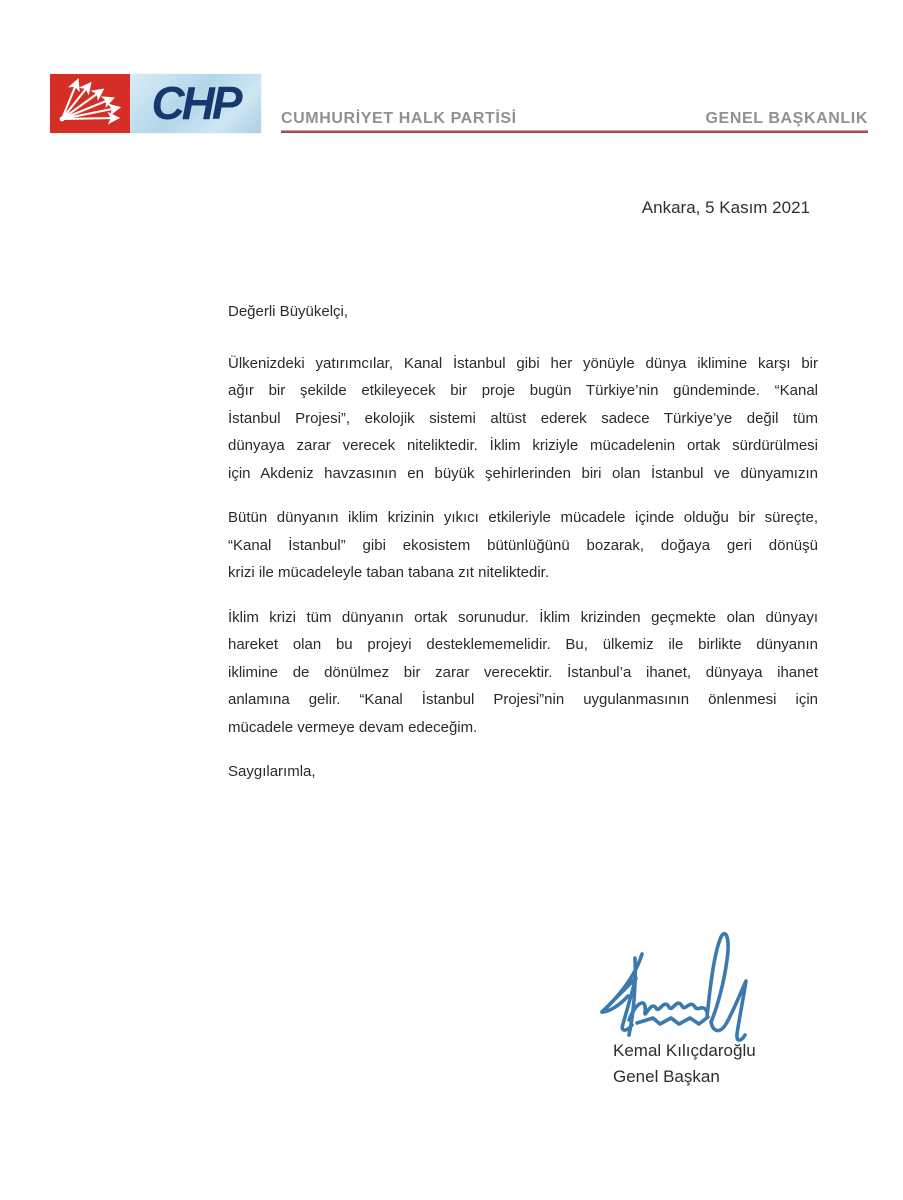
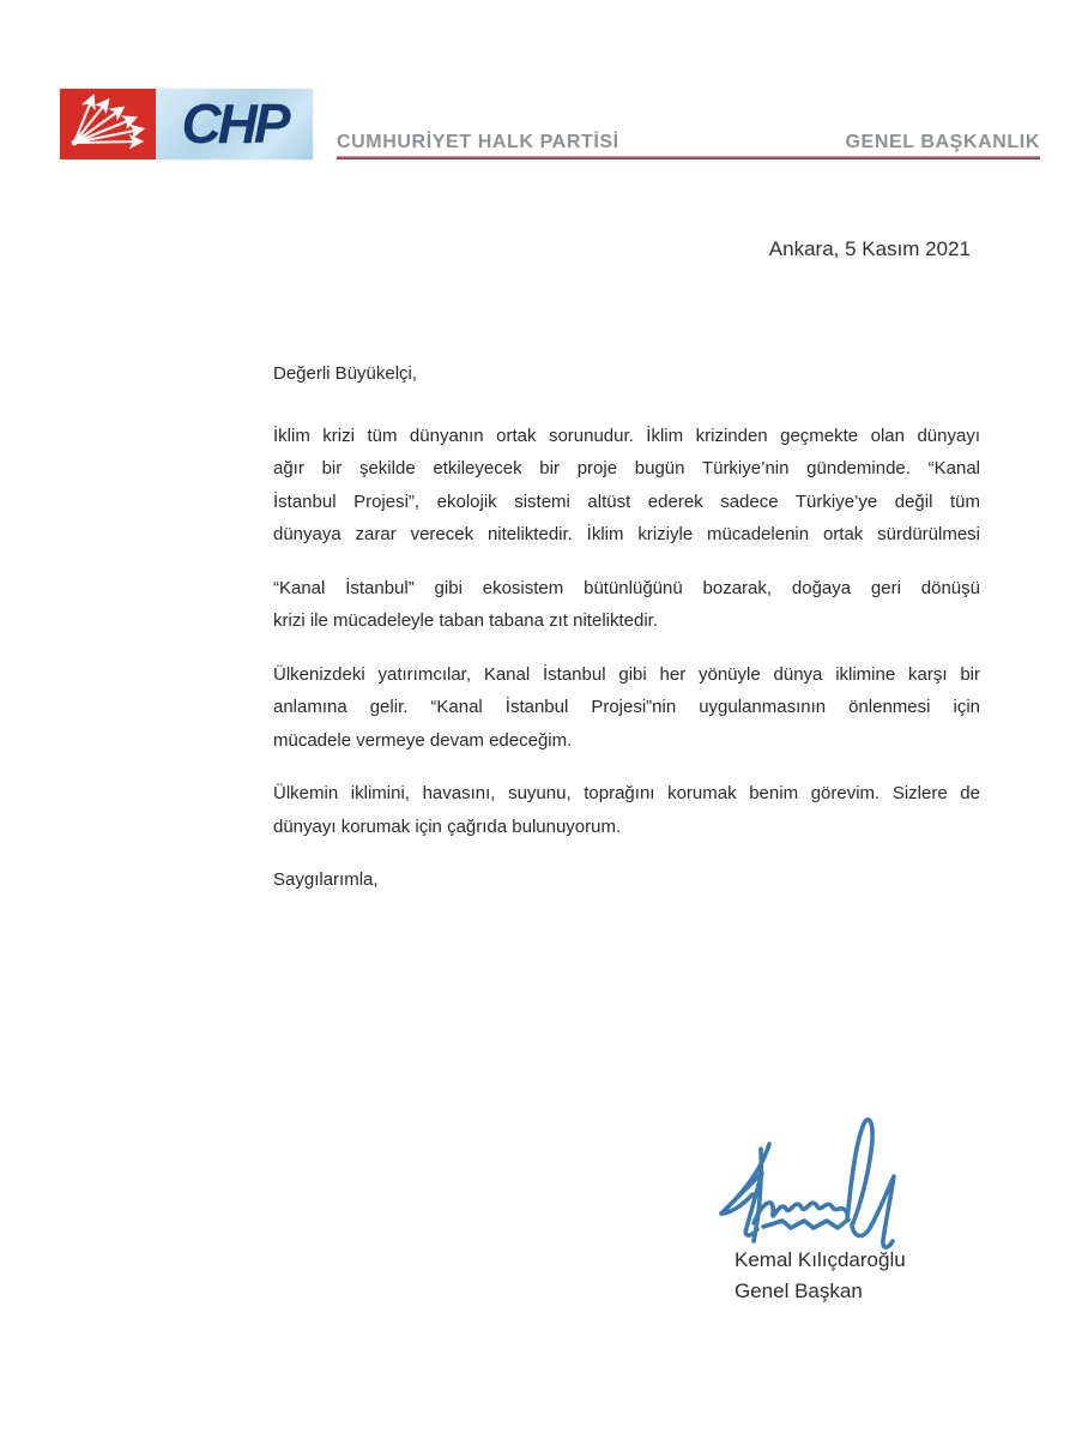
  CHP
  CUMHURİYET HALK PARTİSİ
  GENEL BAŞKANLIK
  Ankara, 5 Kasım 2021
  Değerli Büyükelçi,
- Ülkenizdeki yatırımcılar, Kanal İstanbul gibi her yönüyle dünya iklimine karşı bir
+ İklim krizi tüm dünyanın ortak sorunudur. İklim krizinden geçmekte olan dünyayı
  ağır bir şekilde etkileyecek bir proje bugün Türkiye’nin gündeminde. “Kanal
  İstanbul Projesi”, ekolojik sistemi altüst ederek sadece Türkiye’ye değil tüm
  dünyaya zarar verecek niteliktedir. İklim kriziyle mücadelenin ortak sürdürülmesi
- için Akdeniz havzasının en büyük şehirlerinden biri olan İstanbul ve dünyamızın
- Bütün dünyanın iklim krizinin yıkıcı etkileriyle mücadele içinde olduğu bir süreçte,
  “Kanal İstanbul” gibi ekosistem bütünlüğünü bozarak, doğaya geri dönüşü
  krizi ile mücadeleyle taban tabana zıt niteliktedir.
- İklim krizi tüm dünyanın ortak sorunudur. İklim krizinden geçmekte olan dünyayı
+ Ülkenizdeki yatırımcılar, Kanal İstanbul gibi her yönüyle dünya iklimine karşı bir
- hareket olan bu projeyi desteklememelidir. Bu, ülkemiz ile birlikte dünyanın
- iklimine de dönülmez bir zarar verecektir. İstanbul’a ihanet, dünyaya ihanet
  anlamına gelir. “Kanal İstanbul Projesi”nin uygulanmasının önlenmesi için
  mücadele vermeye devam edeceğim.
+ Ülkemin iklimini, havasını, suyunu, toprağını korumak benim görevim. Sizlere de
+ dünyayı korumak için çağrıda bulunuyorum.
  Saygılarımla,
  Kemal Kılıçdaroğlu
  Genel Başkan
